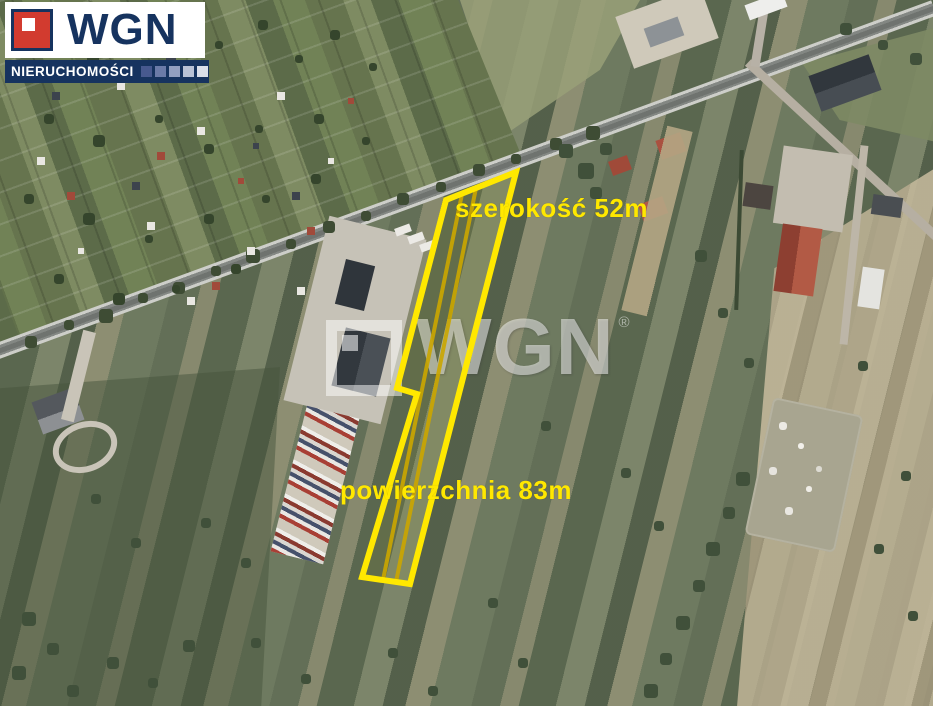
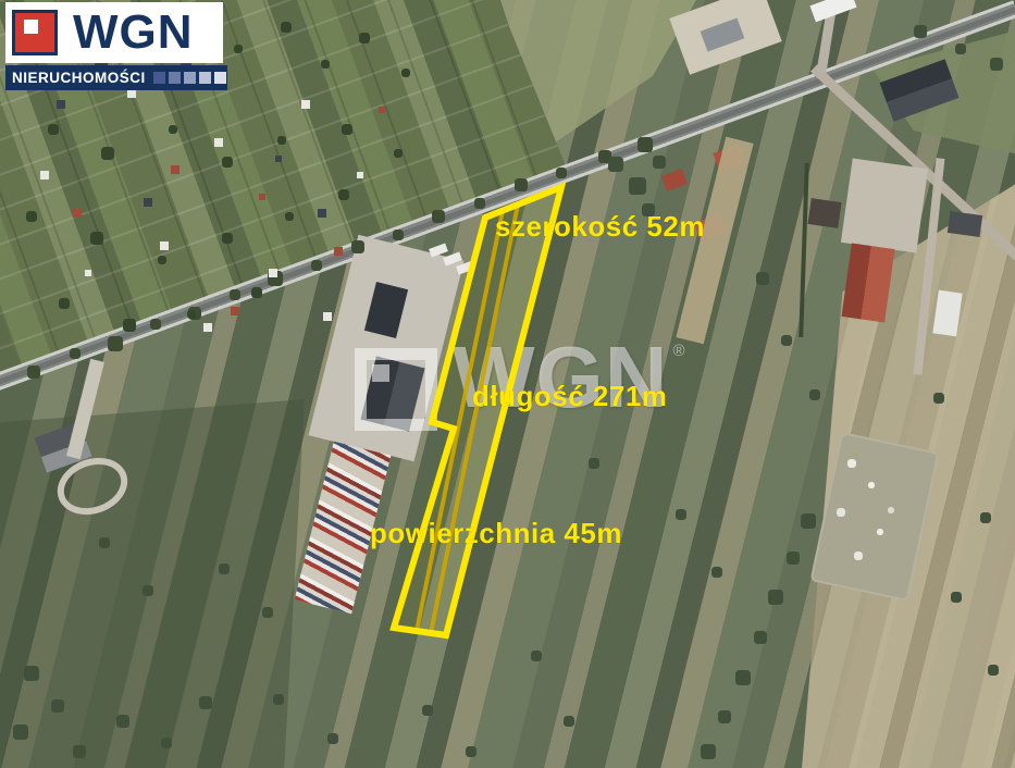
  szerokość 52m
+ długość 271m
- powierzchnia 83m
+ powierzchnia 45m
  WGN
  ®
  WGN
  NIERUCHOMOŚCI
